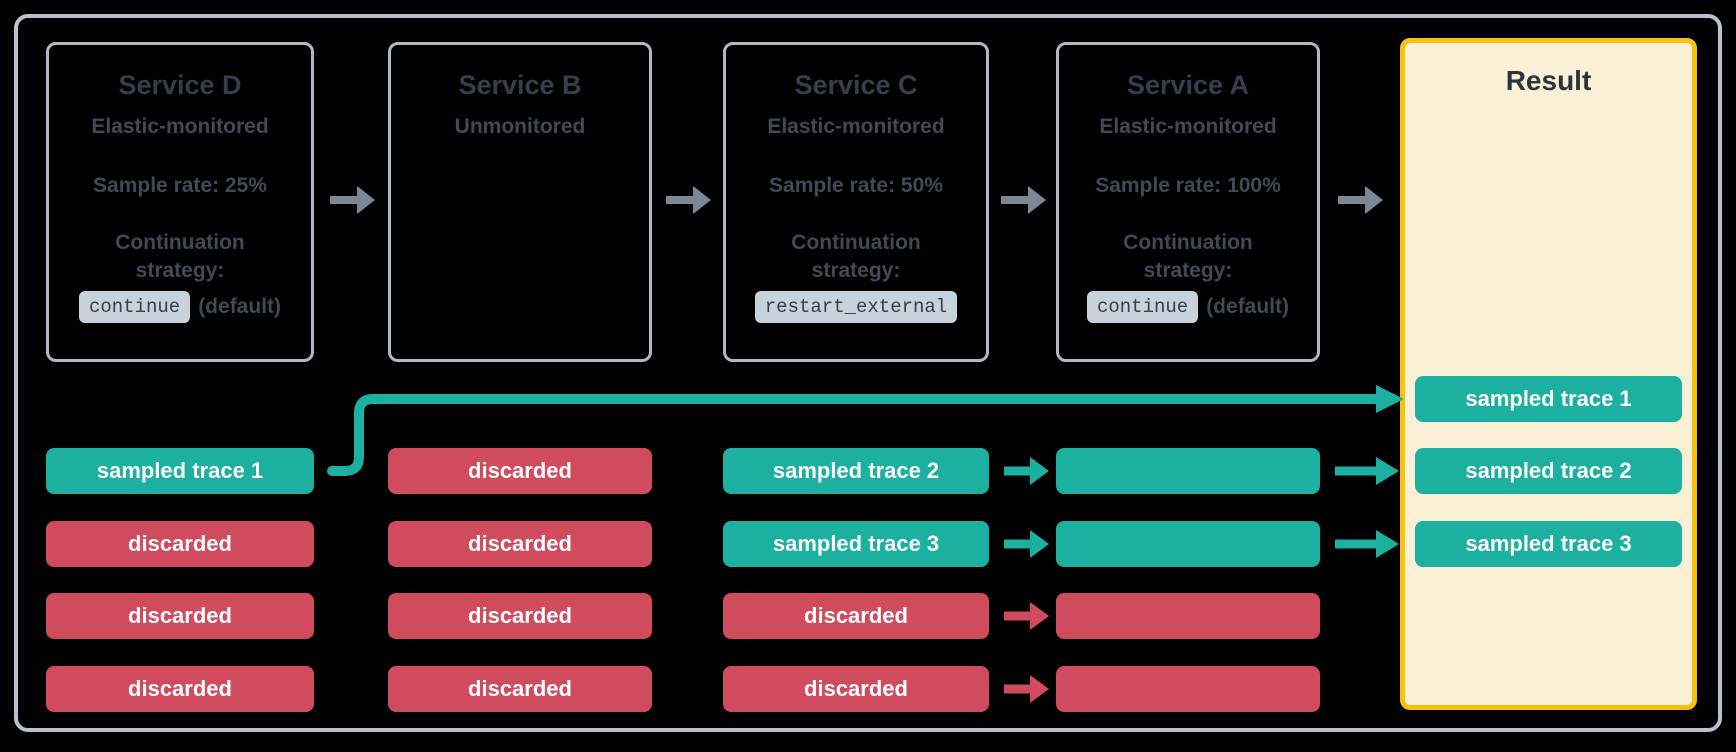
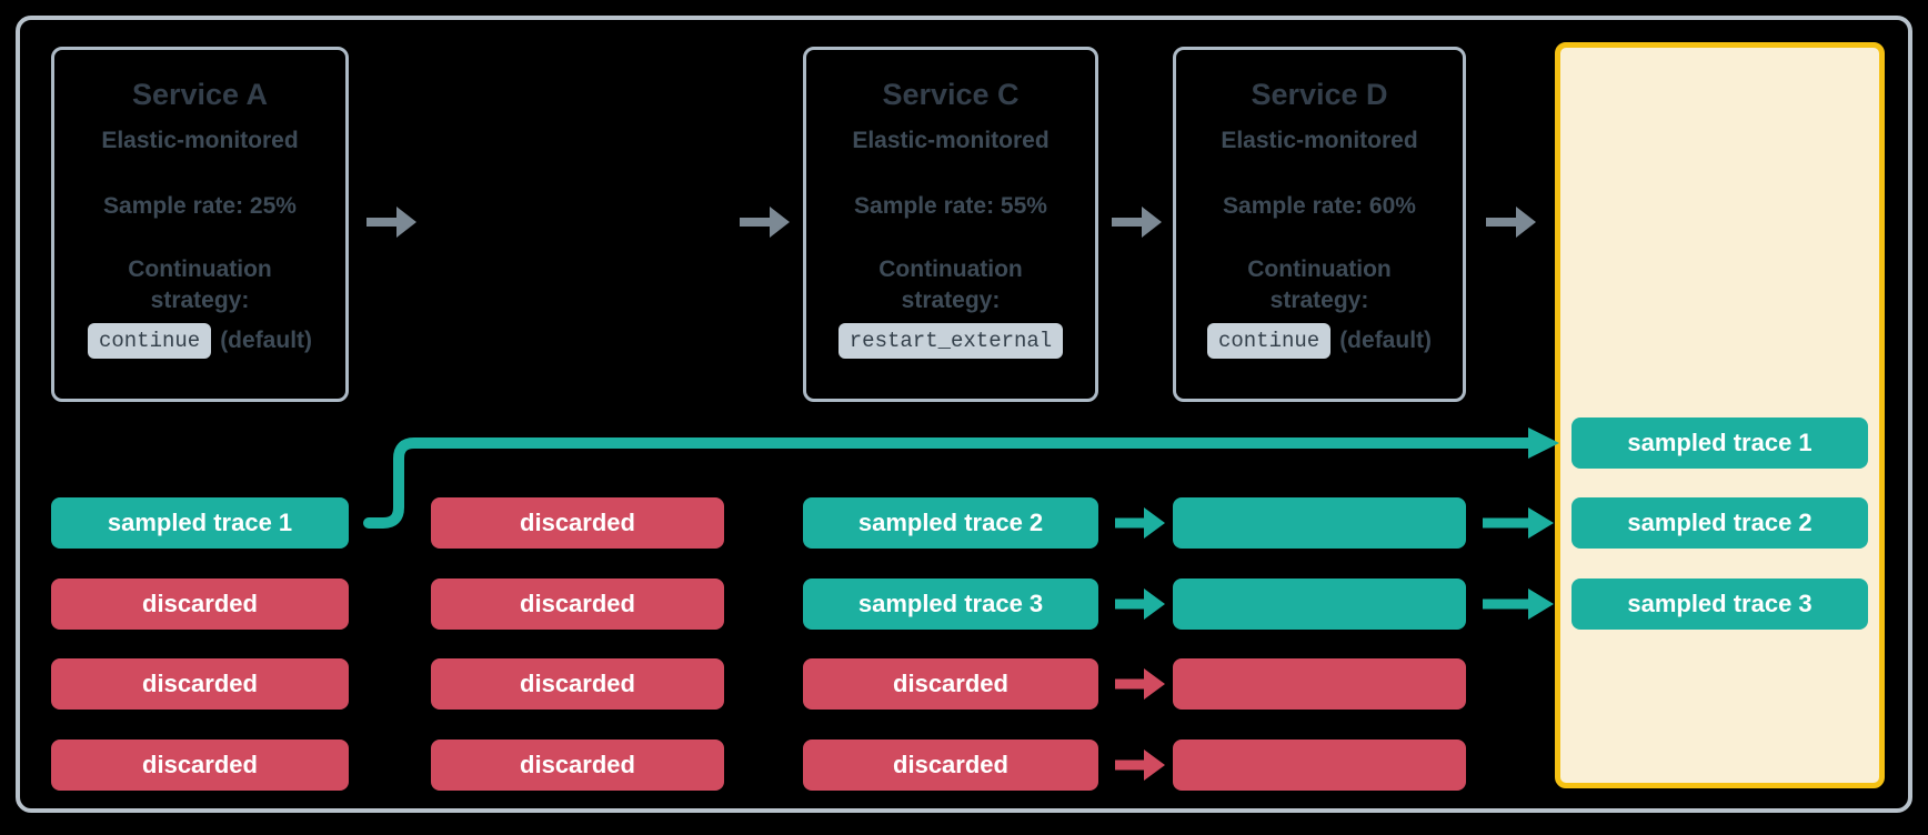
- Service D
+ Service A
  Elastic-monitored
  Sample rate: 25%
  Continuation strategy:
  continue
  (default)
- Service B
- Unmonitored
  Service C
  Elastic-monitored
- Sample rate: 50%
+ Sample rate: 55%
  Continuation strategy:
  restart_external
- Service A
+ Service D
  Elastic-monitored
- Sample rate: 100%
+ Sample rate: 60%
  Continuation strategy:
  continue
  (default)
- Result
  sampled trace 1
  sampled trace 2
  sampled trace 3
  sampled trace 1
  discarded
  discarded
  discarded
  discarded
  discarded
  discarded
  discarded
  sampled trace 2
  sampled trace 3
  discarded
  discarded
